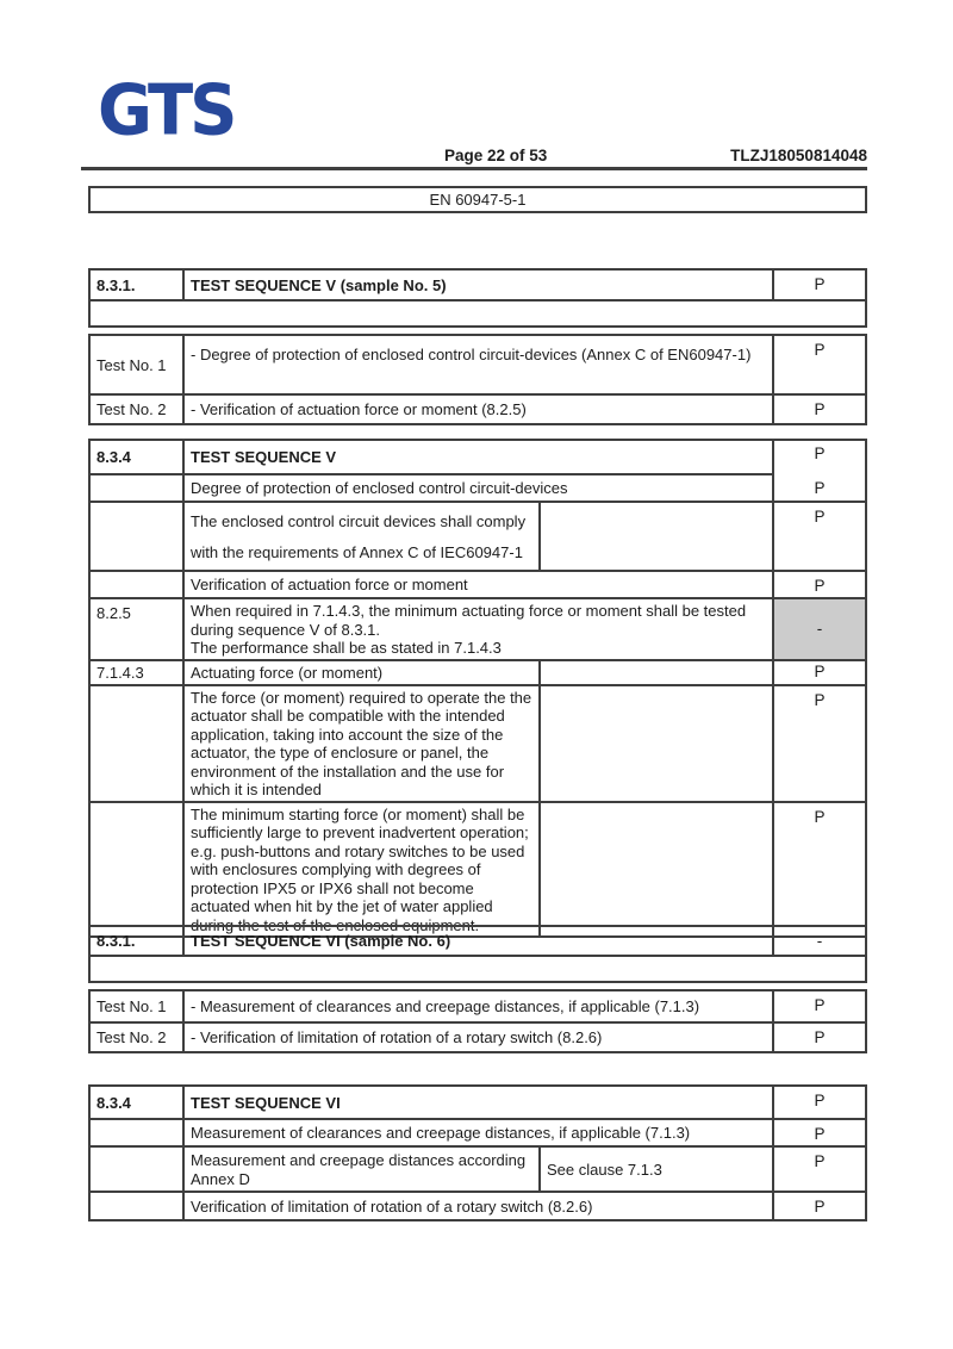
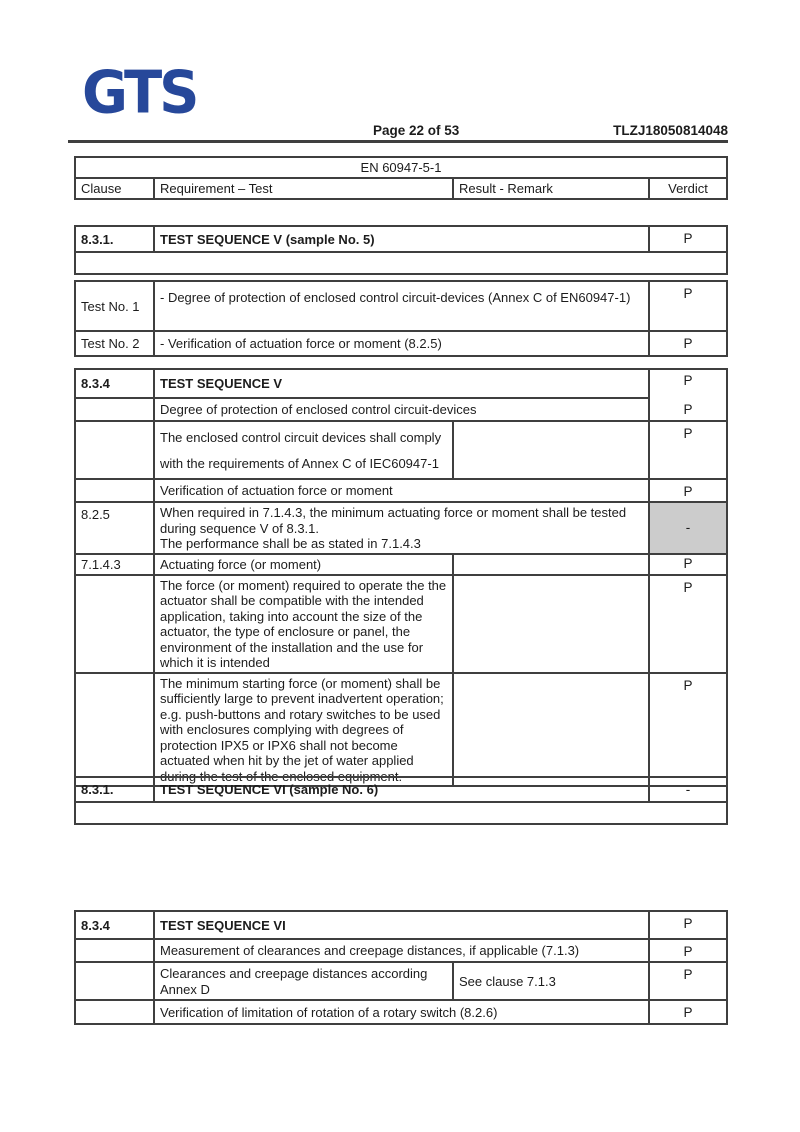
  GTS
  Page 22 of 53
  TLZJ18050814048
  EN 60947-5-1
+ Clause	Requirement – Test	Result - Remark	Verdict
  8.3.1.	TEST SEQUENCE V (sample No. 5)	P
  Test No. 1	- Degree of protection of enclosed control circuit-devices (Annex C of EN60947-1)	P
  Test No. 2	- Verification of actuation force or moment (8.2.5)	P
  8.3.4	TEST SEQUENCE V	P P
  	Degree of protection of enclosed control circuit-devices
  	The enclosed control circuit devices shall comply with the requirements of Annex C of IEC60947-1		P
  	Verification of actuation force or moment	P
  8.2.5	When required in 7.1.4.3, the minimum actuating force or moment shall be tested during sequence V of 8.3.1. The performance shall be as stated in 7.1.4.3	-
  7.1.4.3	Actuating force (or moment)		P
  	The force (or moment) required to operate the the actuator shall be compatible with the intended application, taking into account the size of the actuator, the type of enclosure or panel, the environment of the installation and the use for which it is intended		P
  	The minimum starting force (or moment) shall be sufficiently large to prevent inadvertent operation; e.g. push-buttons and rotary switches to be used with enclosures complying with degrees of protection IPX5 or IPX6 shall not become actuated when hit by the jet of water applied during the test of the enclosed equipment.		P
  8.3.1.	TEST SEQUENCE VI (sample No. 6)	-
- Test No. 1	- Measurement of clearances and creepage distances, if applicable (7.1.3)	P
- Test No. 2	- Verification of limitation of rotation of a rotary switch (8.2.6)	P
  8.3.4	TEST SEQUENCE VI	P
  	Measurement of clearances and creepage distances, if applicable (7.1.3)	P
- 	Measurement and creepage distances according Annex D	See clause 7.1.3	P
+ 	Clearances and creepage distances according Annex D	See clause 7.1.3	P
  	Verification of limitation of rotation of a rotary switch (8.2.6)	P
